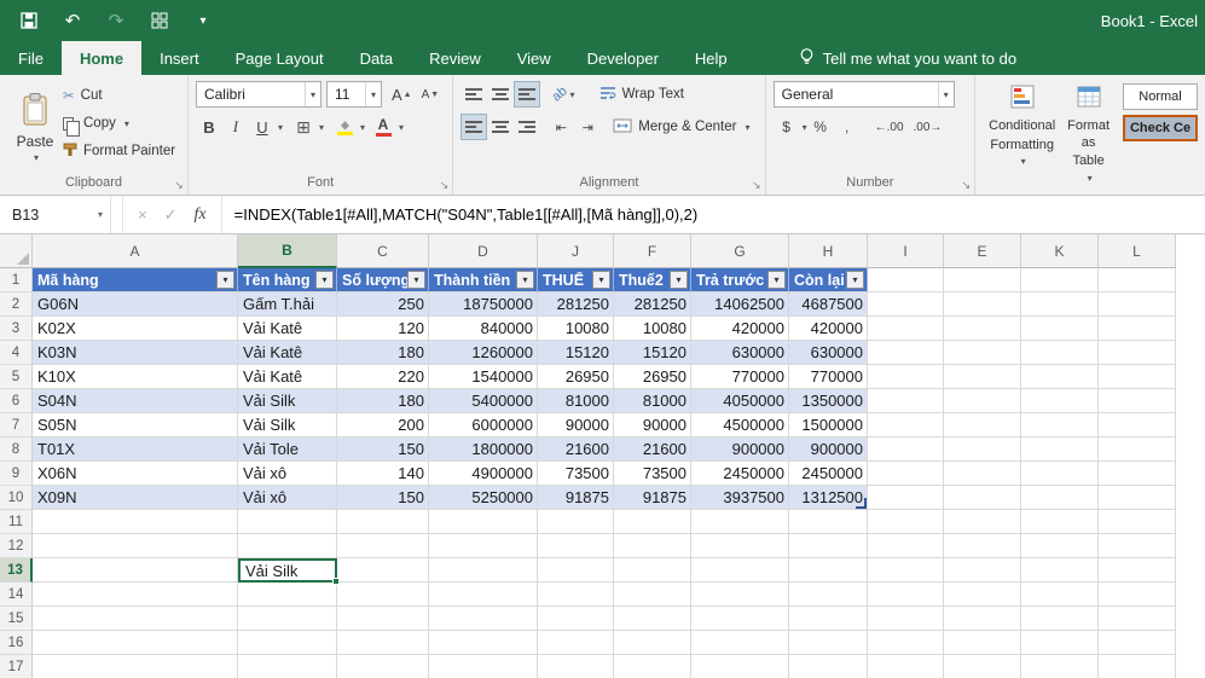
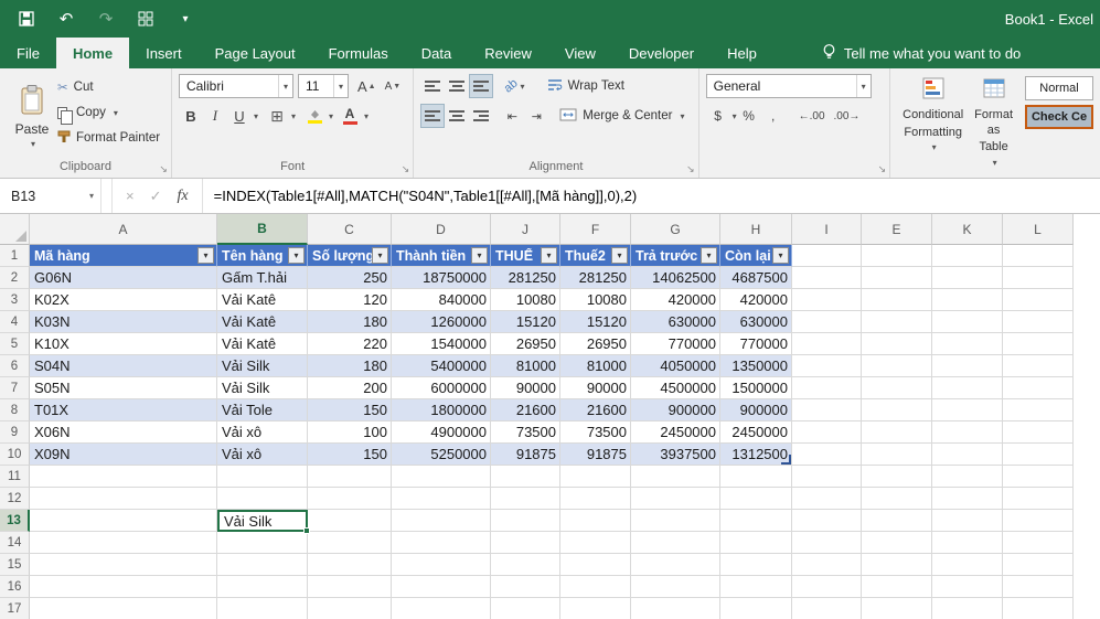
  ↶
  ↷
  ▾
  Book1 - Excel
  File
  Home
  Insert
  Page Layout
+ Formulas
  Data
  Review
  View
  Developer
  Help
  Tell me what you want to do
  Paste
  ▾
  ✂
  Cut
  Copy
  ▾
  Format Painter
  Clipboard
  ↘
  Calibri
  ▾
  11
  ▾
  A
  A
  B
  I
  U
  ▾
  ⊞
  ▾
  ▾
  A
  ▾
  Font
  ↘
  ▾
  Wrap Text
  ⇤
  ⇥
  Merge & Center
  ▾
  Alignment
  ↘
  General
  ▾
  $
  ▾
  %
  ,
  ←.00
  .00→
- Number
  ↘
  Conditional
  Formatting ▾
  Format as
  Table ▾
  Normal
  Check Ce
  B13
  ▾
  ×
  ✓
  fx
  =INDEX(Table1[#All],MATCH("S04N",Table1[[#All],[Mã hàng]],0),2)
  A
  B
  C
  D
  J
  F
  G
  H
  I
  E
  K
  L
  1
  Mã hàng
  ▾
  Tên hàng
  ▾
  Số lượng
  ▾
  Thành tiền
  ▾
  THUẾ
  ▾
  Thuế2
  ▾
  Trả trước
  ▾
  Còn lại
  ▾
  2
  G06N
  Gấm T.hải
  250
  18750000
  281250
  281250
  14062500
  4687500
  3
  K02X
  Vải Katê
  120
  840000
  10080
  10080
  420000
  420000
  4
  K03N
  Vải Katê
  180
  1260000
  15120
  15120
  630000
  630000
  5
  K10X
  Vải Katê
  220
  1540000
  26950
  26950
  770000
  770000
  6
  S04N
  Vải Silk
  180
  5400000
  81000
  81000
  4050000
  1350000
  7
  S05N
  Vải Silk
  200
  6000000
  90000
  90000
  4500000
  1500000
  8
  T01X
  Vải Tole
  150
  1800000
  21600
  21600
  900000
  900000
  9
  X06N
  Vải xô
- 140
+ 100
  4900000
  73500
  73500
  2450000
  2450000
  10
  X09N
  Vải xô
  150
  5250000
  91875
  91875
  3937500
  1312500
  11
  12
  13
  Vải Silk
  14
  15
  16
  17
